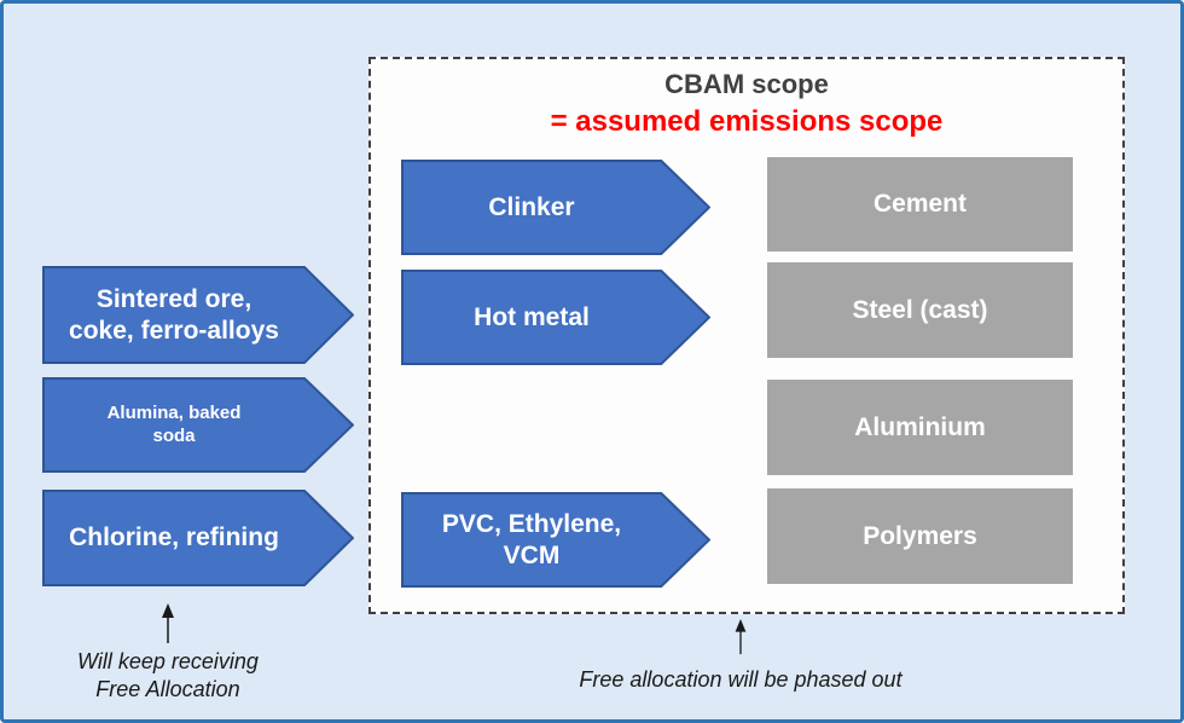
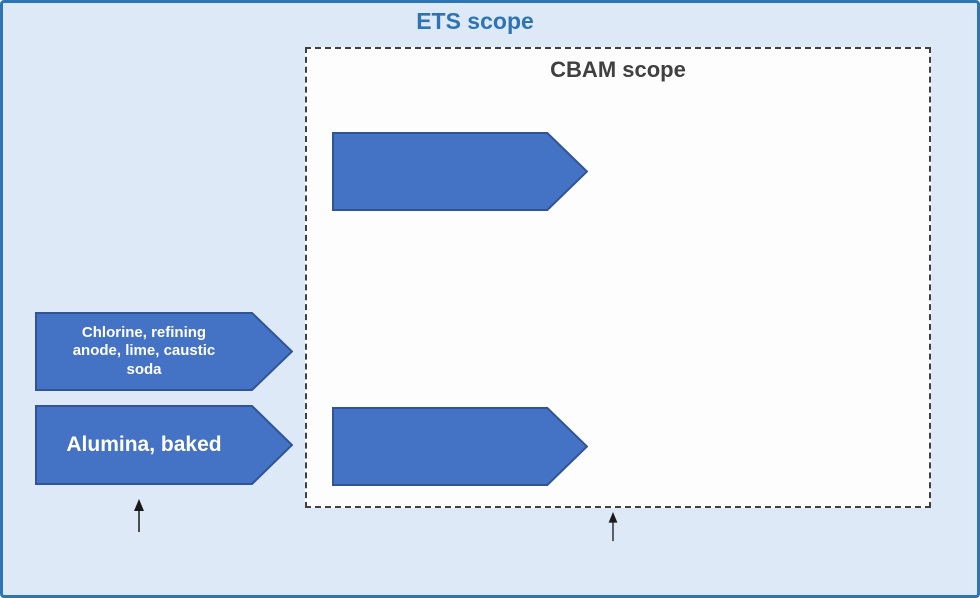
+ ETS scope
  CBAM scope
- = assumed emissions scope
- Clinker
- Hot metal
- PVC, Ethylene,
- VCM
- Cement
- Steel (cast)
- Aluminium
- Polymers
- Sintered ore,
- coke, ferro-alloys
- Alumina, baked
+ Chlorine, refining
+ anode, lime, caustic
  soda
- Chlorine, refining
+ Alumina, baked
- Will keep receiving
- Free Allocation
- Free allocation will be phased out
